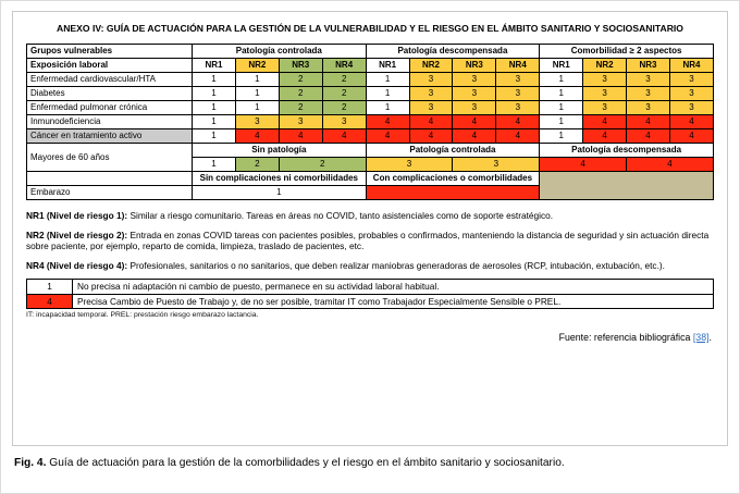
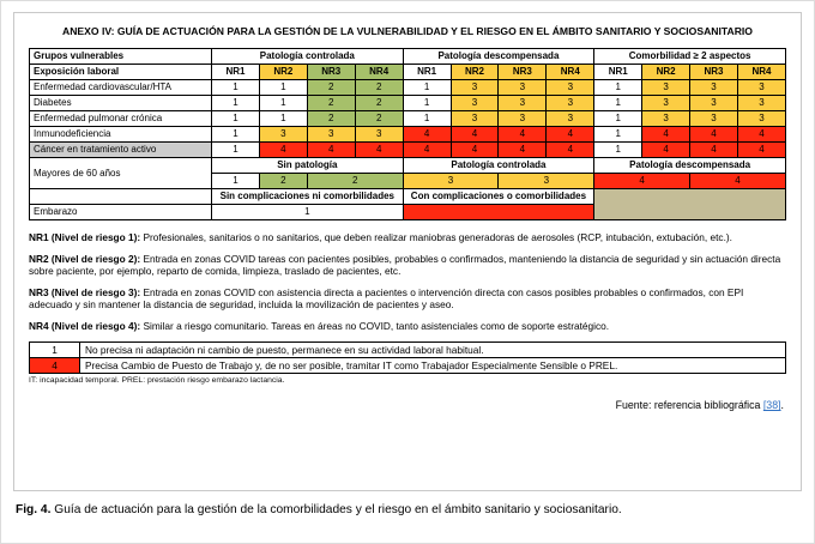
  ANEXO IV: GUÍA DE ACTUACIÓN PARA LA GESTIÓN DE LA VULNERABILIDAD Y EL RIESGO EN EL ÁMBITO SANITARIO Y SOCIOSANITARIO
  Grupos vulnerables	Patología controlada	Patología descompensada	Comorbilidad ≥ 2 aspectos
  Exposición laboral	NR1	NR2	NR3	NR4	NR1	NR2	NR3	NR4	NR1	NR2	NR3	NR4
  Enfermedad cardiovascular/HTA	1	1	2	2	1	3	3	3	1	3	3	3
  Diabetes	1	1	2	2	1	3	3	3	1	3	3	3
  Enfermedad pulmonar crónica	1	1	2	2	1	3	3	3	1	3	3	3
  Inmunodeficiencia	1	3	3	3	4	4	4	4	1	4	4	4
  Cáncer en tratamiento activo	1	4	4	4	4	4	4	4	1	4	4	4
  Mayores de 60 años	Sin patología	Patología controlada	Patología descompensada
  1	2	2	3	3	4	4
  	Sin complicaciones ni comorbilidades	Con complicaciones o comorbilidades
  Embarazo	1
- NR1 (Nivel de riesgo 1): Similar a riesgo comunitario. Tareas en áreas no COVID, tanto asistenciales como de soporte estratégico.
+ NR1 (Nivel de riesgo 1): Profesionales, sanitarios o no sanitarios, que deben realizar maniobras generadoras de aerosoles (RCP, intubación, extubación, etc.).
  NR2 (Nivel de riesgo 2): Entrada en zonas COVID tareas con pacientes posibles, probables o confirmados, manteniendo la distancia de seguridad y sin actuación directa sobre paciente, por ejemplo, reparto de comida, limpieza, traslado de pacientes, etc.
+ NR3 (Nivel de riesgo 3): Entrada en zonas COVID con asistencia directa a pacientes o intervención directa con casos posibles probables o confirmados, con EPI adecuado y sin mantener la distancia de seguridad, incluida la movilización de pacientes y aseo.
- NR4 (Nivel de riesgo 4): Profesionales, sanitarios o no sanitarios, que deben realizar maniobras generadoras de aerosoles (RCP, intubación, extubación, etc.).
+ NR4 (Nivel de riesgo 4): Similar a riesgo comunitario. Tareas en áreas no COVID, tanto asistenciales como de soporte estratégico.
  1	No precisa ni adaptación ni cambio de puesto, permanece en su actividad laboral habitual.
  4	Precisa Cambio de Puesto de Trabajo y, de no ser posible, tramitar IT como Trabajador Especialmente Sensible o PREL.
  Fuente: referencia bibliográfica [38].
  Fig. 4. Guía de actuación para la gestión de la comorbilidades y el riesgo en el ámbito sanitario y sociosanitario.
